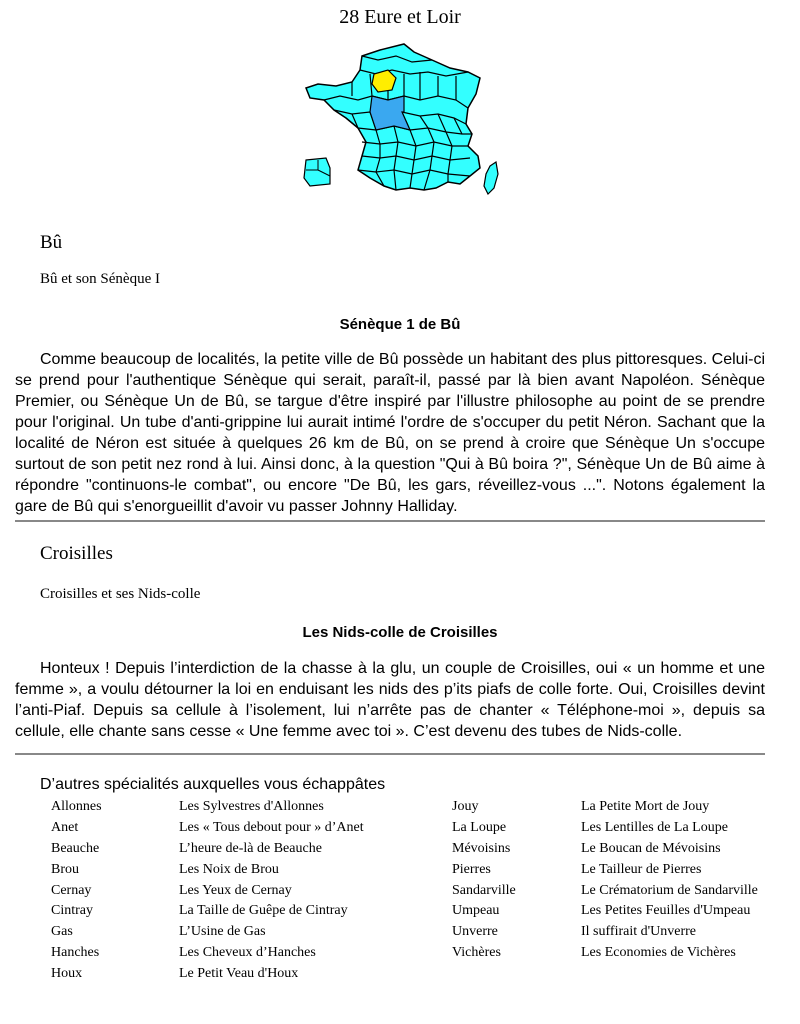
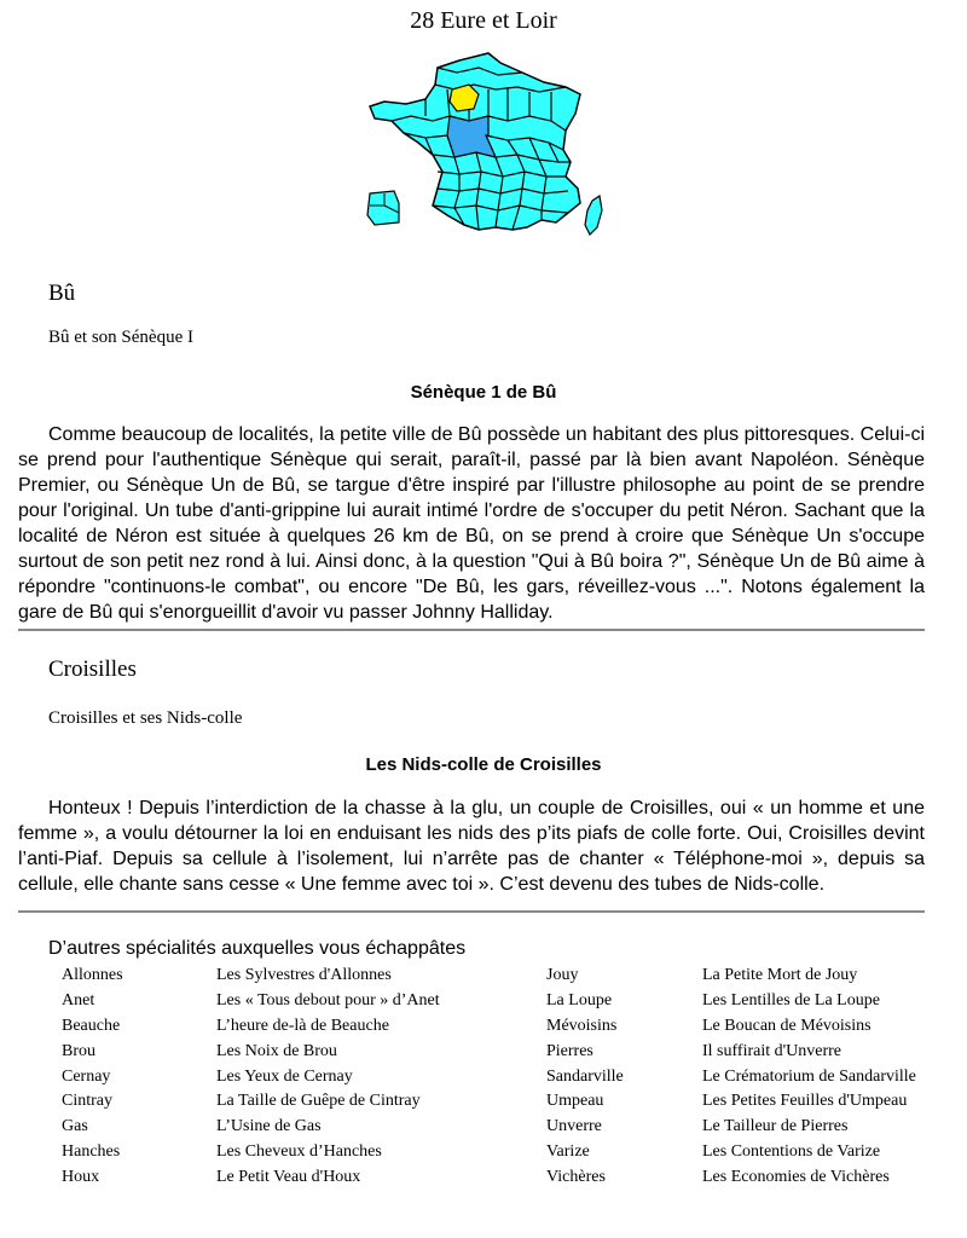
  28 Eure et Loir
  Bû
  Bû et son Sénèque I
  Sénèque 1 de Bû
  Comme beaucoup de localités, la petite ville de Bû possède un habitant des plus pittoresques. Celui-ci se prend pour l'authentique Sénèque qui serait, paraît-il, passé par là bien avant Napoléon. Sénèque Premier, ou Sénèque Un de Bû, se targue d'être inspiré par l'illustre philosophe au point de se prendre pour l'original. Un tube d'anti-grippine lui aurait intimé l'ordre de s'occuper du petit Néron. Sachant que la localité de Néron est située à quelques 26 km de Bû, on se prend à croire que Sénèque Un s'occupe surtout de son petit nez rond à lui. Ainsi donc, à la question "Qui à Bû boira ?", Sénèque Un de Bû aime à répondre "continuons-le combat", ou encore "De Bû, les gars, réveillez-vous ...". Notons également la gare de Bû qui s'enorgueillit d'avoir vu passer Johnny Halliday.
  Croisilles
  Croisilles et ses Nids-colle
  Les Nids-colle de Croisilles
  Honteux ! Depuis l’interdiction de la chasse à la glu, un couple de Croisilles, oui « un homme et une femme », a voulu détourner la loi en enduisant les nids des p’its piafs de colle forte. Oui, Croisilles devint l’anti-Piaf. Depuis sa cellule à l’isolement, lui n’arrête pas de chanter « Téléphone-moi », depuis sa cellule, elle chante sans cesse « Une femme avec toi ». C’est devenu des tubes de Nids-colle.
  D’autres spécialités auxquelles vous échappâtes
  Allonnes	Les Sylvestres d'Allonnes
  Anet	Les « Tous debout pour » d’Anet
  Beauche	L’heure de-là de Beauche
  Brou	Les Noix de Brou
  Cernay	Les Yeux de Cernay
  Cintray	La Taille de Guêpe de Cintray
  Gas	L’Usine de Gas
  Hanches	Les Cheveux d’Hanches
  Houx	Le Petit Veau d'Houx
  Jouy	La Petite Mort de Jouy
  La Loupe	Les Lentilles de La Loupe
  Mévoisins	Le Boucan de Mévoisins
- Pierres	Le Tailleur de Pierres
+ Pierres	Il suffirait d'Unverre
  Sandarville	Le Crématorium de Sandarville
  Umpeau	Les Petites Feuilles d'Umpeau
- Unverre	Il suffirait d'Unverre
+ Unverre	Le Tailleur de Pierres
+ Varize	Les Contentions de Varize
  Vichères	Les Economies de Vichères
